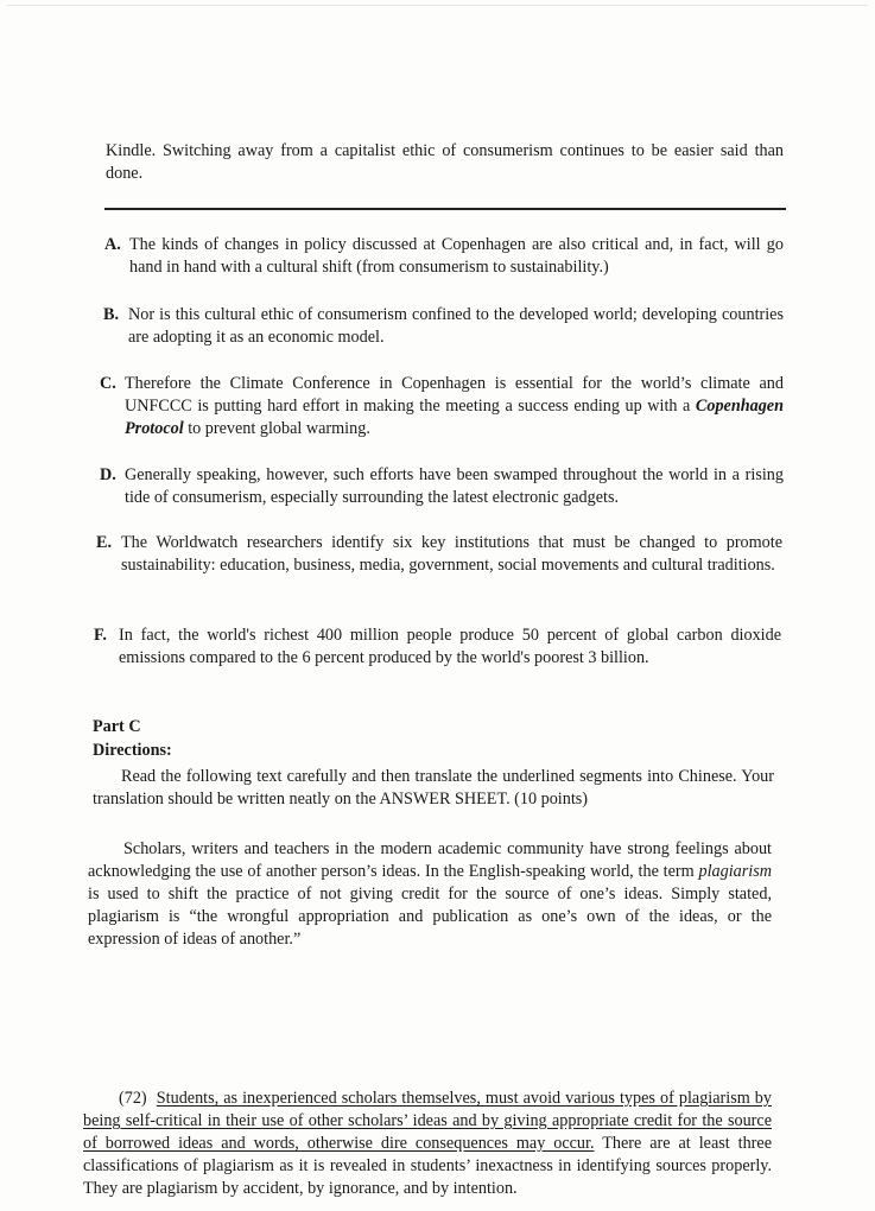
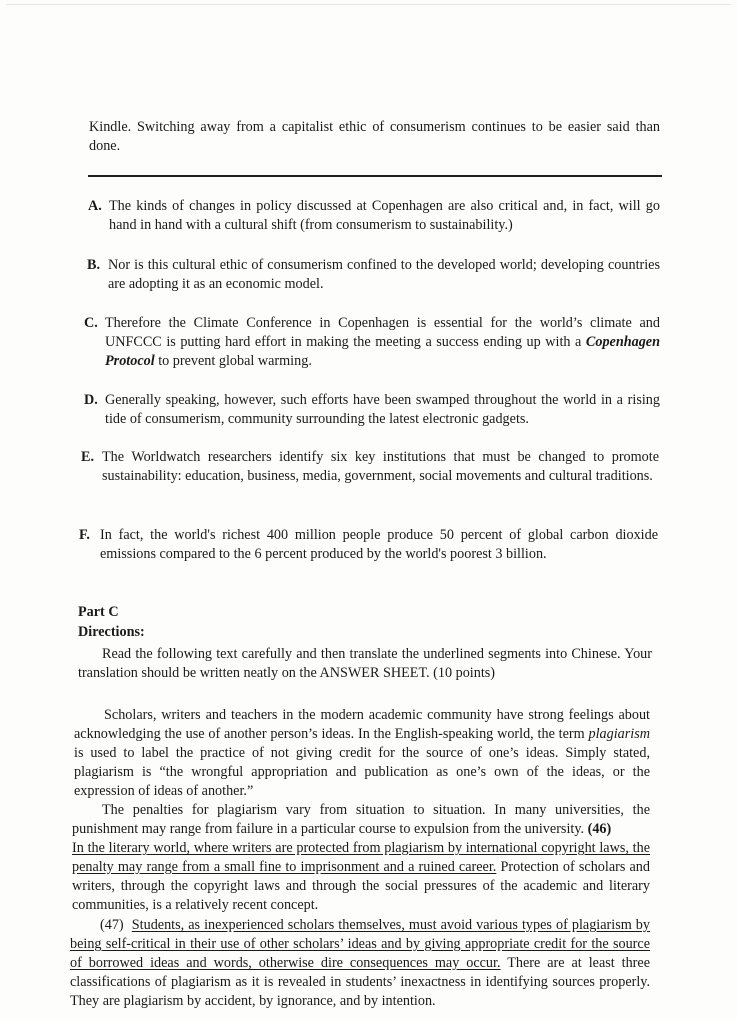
  Kindle. Switching away from a capitalist ethic of consumerism continues to be easier said than done.
  A.
  The kinds of changes in policy discussed at Copenhagen are also critical and, in fact, will go hand in hand with a cultural shift (from consumerism to sustainability.)
  B.
  Nor is this cultural ethic of consumerism confined to the developed world; developing countries are adopting it as an economic model.
  C.
  Therefore the Climate Conference in Copenhagen is essential for the world’s climate and UNFCCC is putting hard effort in making the meeting a success ending up with a Copenhagen Protocol to prevent global warming.
  D.
- Generally speaking, however, such efforts have been swamped throughout the world in a rising tide of consumerism, especially surrounding the latest electronic gadgets.
+ Generally speaking, however, such efforts have been swamped throughout the world in a rising tide of consumerism, community surrounding the latest electronic gadgets.
  E.
  The Worldwatch researchers identify six key institutions that must be changed to promote sustainability: education, business, media, government, social movements and cultural traditions.
  F.
  In fact, the world's richest 400 million people produce 50 percent of global carbon dioxide emissions compared to the 6 percent produced by the world's poorest 3 billion.
  Part C
  Directions:
  Read the following text carefully and then translate the underlined segments into Chinese. Your translation should be written neatly on the ANSWER SHEET. (10 points)
- Scholars, writers and teachers in the modern academic community have strong feelings about acknowledging the use of another person’s ideas. In the English-speaking world, the term plagiarism is used to shift the practice of not giving credit for the source of one’s ideas. Simply stated, plagiarism is “the wrongful appropriation and publication as one’s own of the ideas, or the expression of ideas of another.”
+ Scholars, writers and teachers in the modern academic community have strong feelings about acknowledging the use of another person’s ideas. In the English-speaking world, the term plagiarism is used to label the practice of not giving credit for the source of one’s ideas. Simply stated, plagiarism is “the wrongful appropriation and publication as one’s own of the ideas, or the expression of ideas of another.”
+ The penalties for plagiarism vary from situation to situation. In many universities, the punishment may range from failure in a particular course to expulsion from the university. (46)
+ In the literary world, where writers are protected from plagiarism by international copyright laws, the penalty may range from a small fine to imprisonment and a ruined career. Protection of scholars and writers, through the copyright laws and through the social pressures of the academic and literary communities, is a relatively recent concept.
- (72) Students, as inexperienced scholars themselves, must avoid various types of plagiarism by being self-critical in their use of other scholars’ ideas and by giving appropriate credit for the source of borrowed ideas and words, otherwise dire consequences may occur. There are at least three classifications of plagiarism as it is revealed in students’ inexactness in identifying sources properly. They are plagiarism by accident, by ignorance, and by intention.
+ (47) Students, as inexperienced scholars themselves, must avoid various types of plagiarism by being self-critical in their use of other scholars’ ideas and by giving appropriate credit for the source of borrowed ideas and words, otherwise dire consequences may occur. There are at least three classifications of plagiarism as it is revealed in students’ inexactness in identifying sources properly. They are plagiarism by accident, by ignorance, and by intention.
